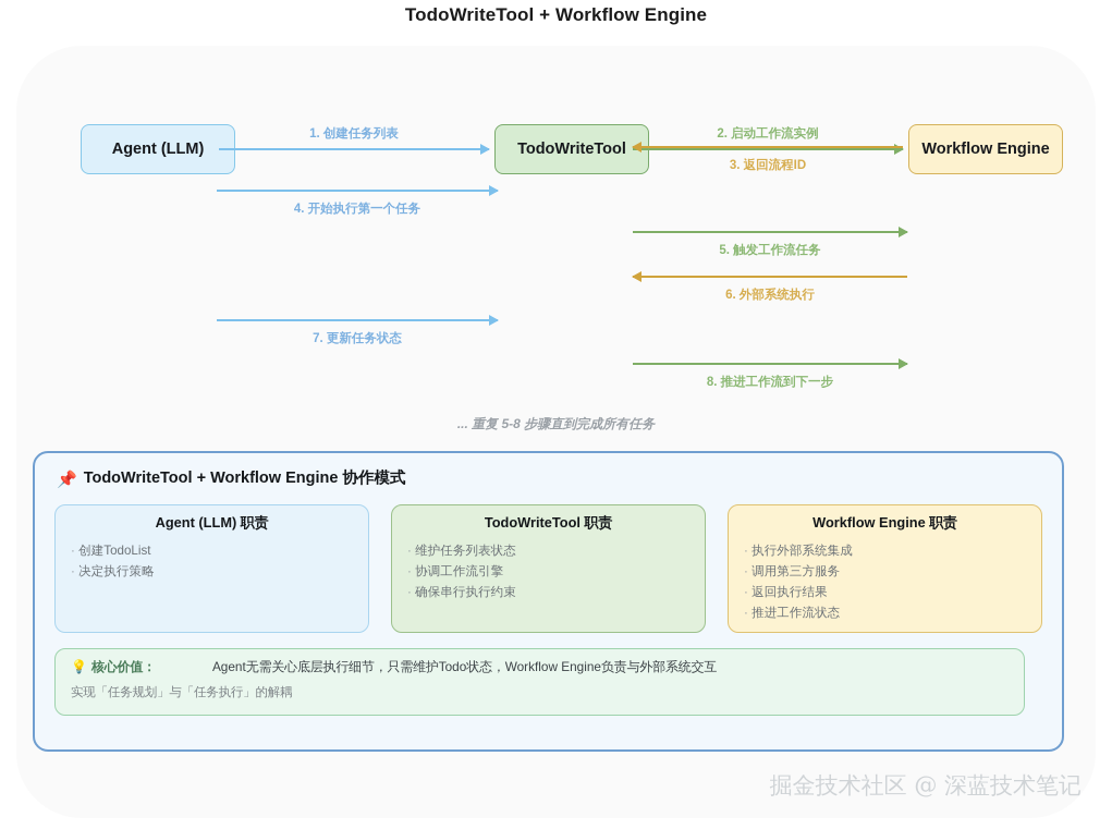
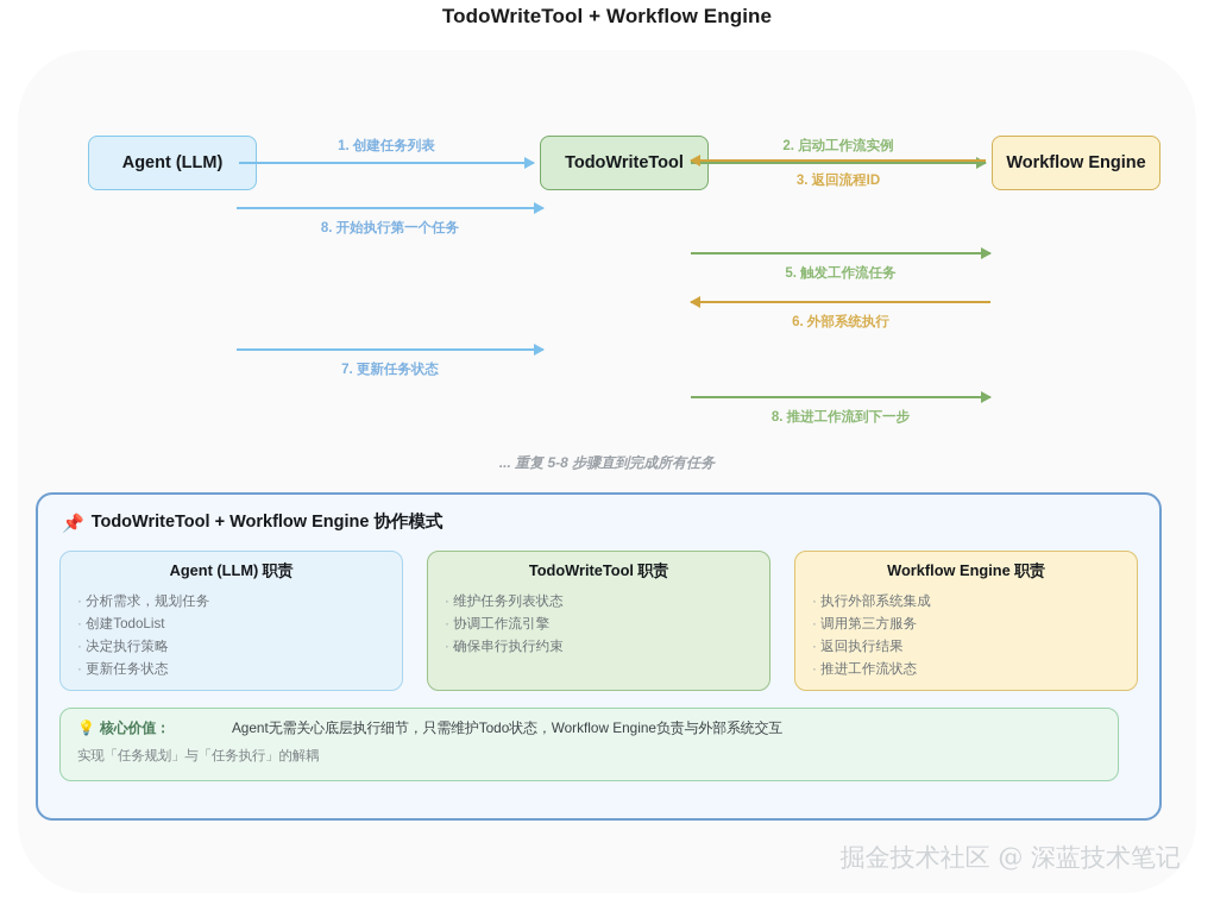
  TodoWriteTool + Workflow Engine
  Agent (LLM)
  TodoWriteTool
  Workflow Engine
  1. 创建任务列表
  2. 启动工作流实例
  3. 返回流程ID
- 4. 开始执行第一个任务
+ 8. 开始执行第一个任务
  5. 触发工作流任务
  6. 外部系统执行
  7. 更新任务状态
  8. 推进工作流到下一步
  ... 重复 5-8 步骤直到完成所有任务
  📌
  TodoWriteTool + Workflow Engine 协作模式
  Agent (LLM) 职责
+ 分析需求，规划任务
  创建TodoList
  决定执行策略
+ 更新任务状态
  TodoWriteTool 职责
  维护任务列表状态
  协调工作流引擎
  确保串行执行约束
  Workflow Engine 职责
  执行外部系统集成
  调用第三方服务
  返回执行结果
  推进工作流状态
  💡
  核心价值：
  Agent无需关心底层执行细节，只需维护Todo状态，Workflow Engine负责与外部系统交互
  实现「任务规划」与「任务执行」的解耦
  掘金技术社区 @ 深蓝技术笔记
